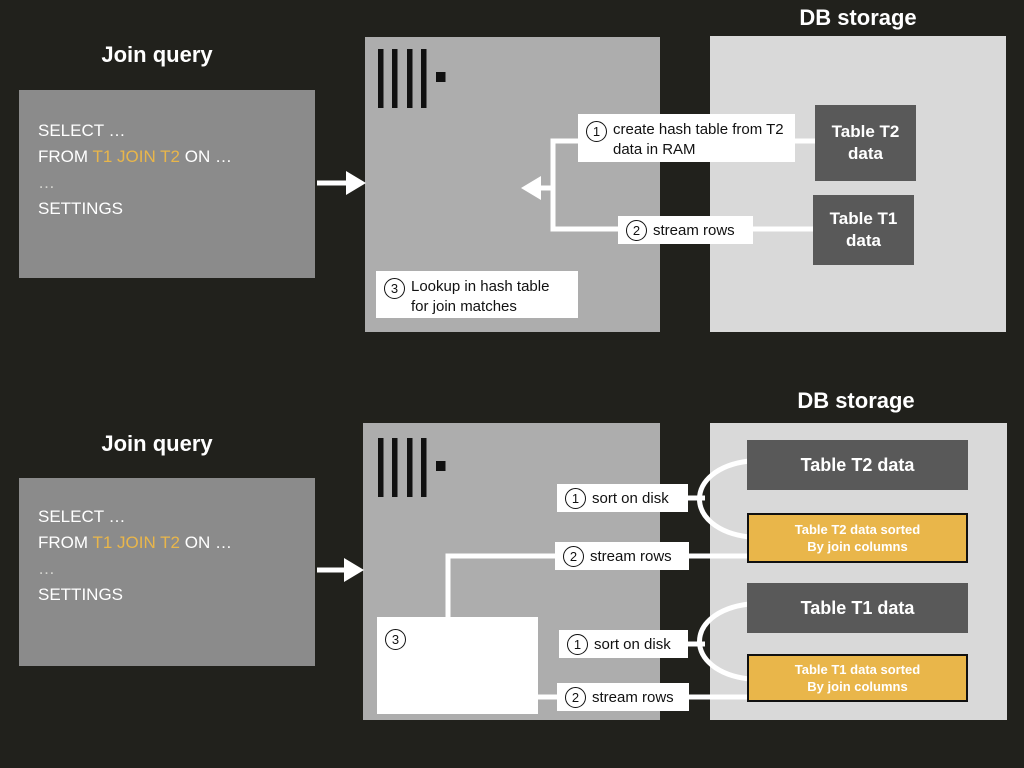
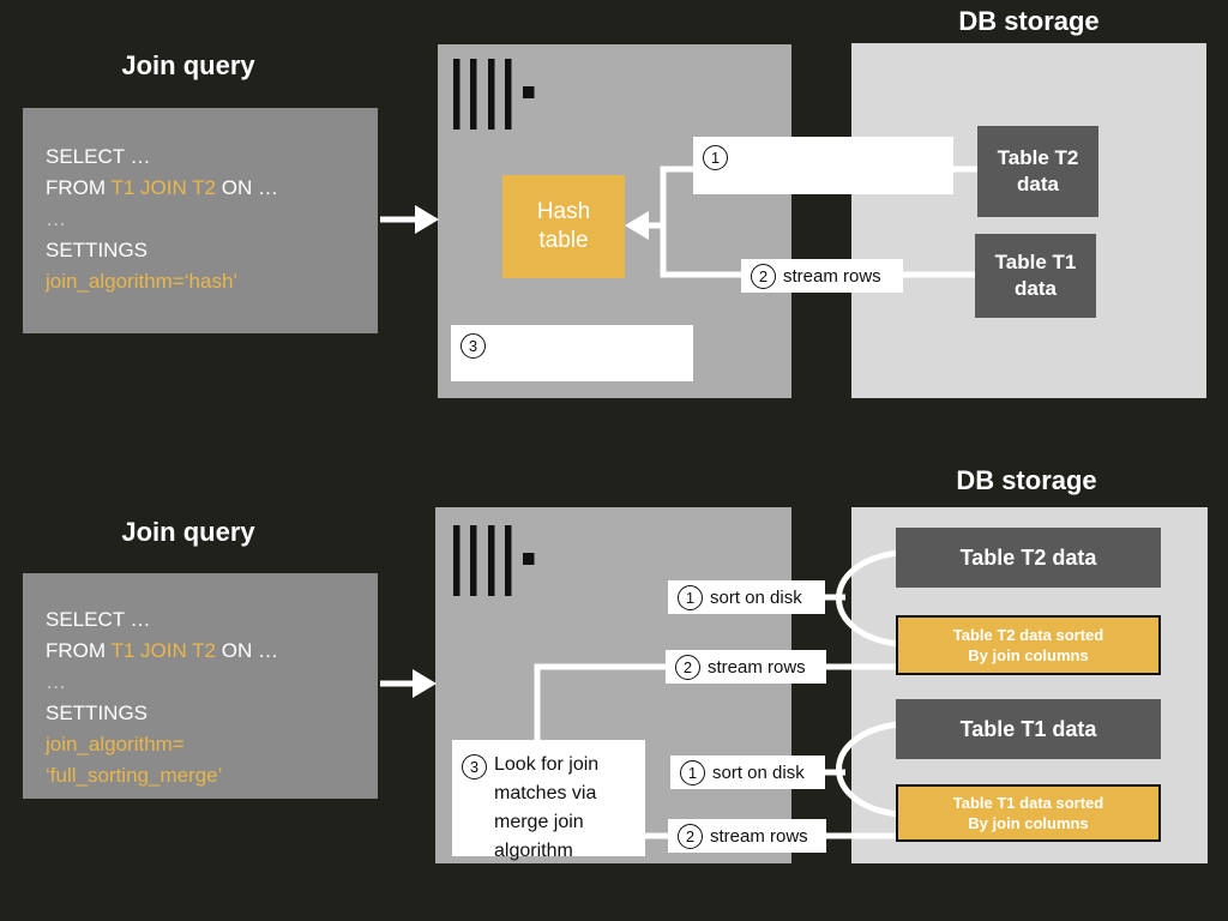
  Join query
  SELECT …
  FROM T1 JOIN T2 ON …
  …
  SETTINGS
+ join_algorithm=‘hash’
+ Hash table
  1
- create hash table from T2 data in RAM
  2
  stream rows
  3
- Lookup in hash table for join matches
  DB storage
  Table T2 data
  Table T1 data
  Join query
  SELECT …
  FROM T1 JOIN T2 ON …
  …
  SETTINGS
+ join_algorithm=
+ ‘full_sorting_merge’
  1
  sort on disk
  2
  stream rows
  3
+ Look for join matches via merge join algorithm
  1
  sort on disk
  2
  stream rows
  DB storage
  Table T2 data
  Table T2 data sorted
  By join columns
  Table T1 data
  Table T1 data sorted
  By join columns
